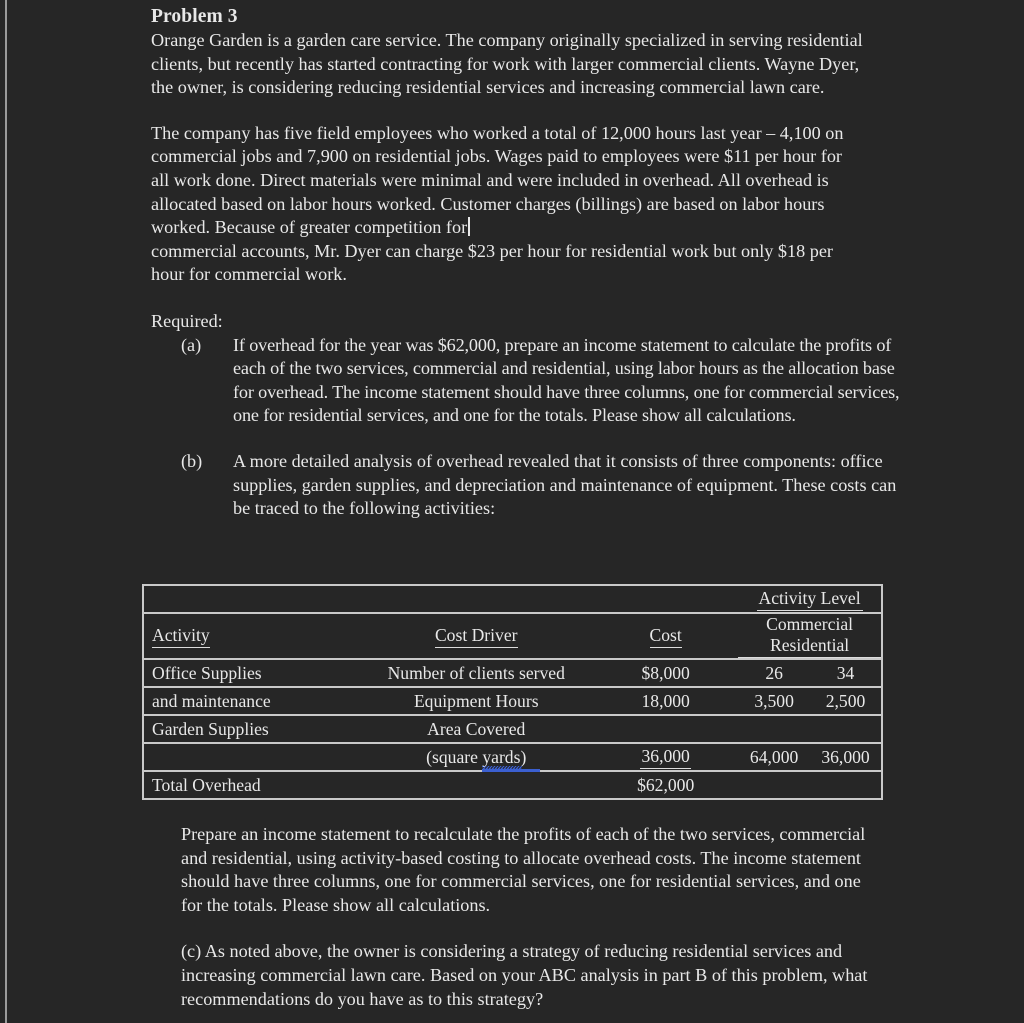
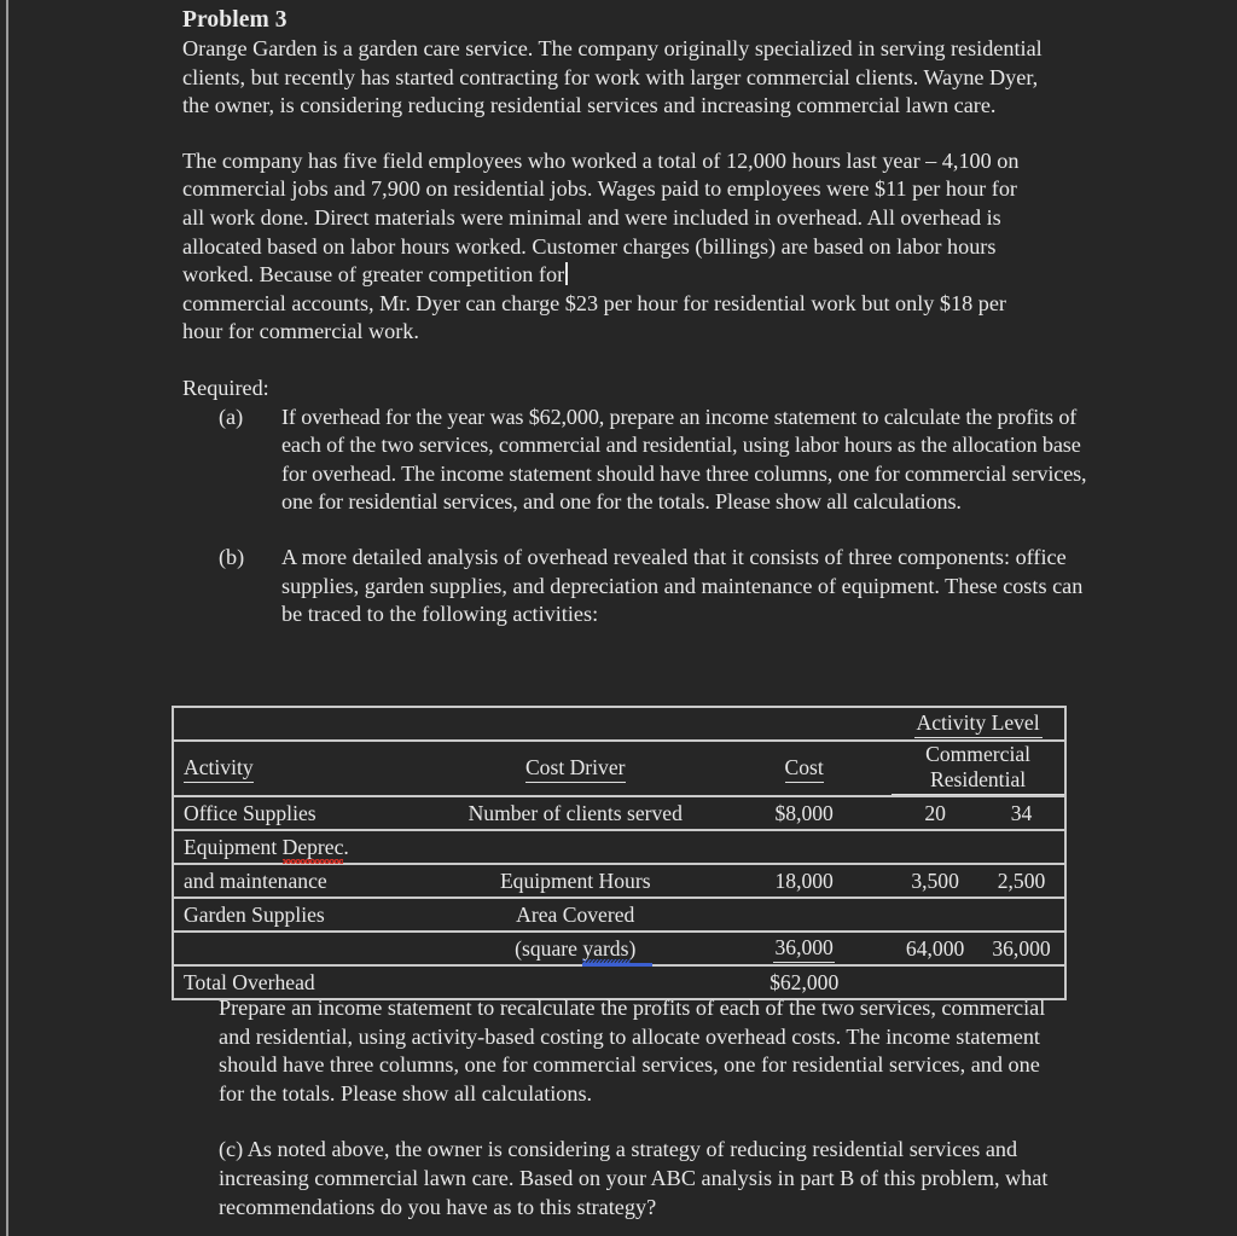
  Problem 3
  Orange Garden is a garden care service. The company originally specialized in serving residential clients, but recently has started contracting for work with larger commercial clients. Wayne Dyer, the owner, is considering reducing residential services and increasing commercial lawn care.
  The company has five field employees who worked a total of 12,000 hours last year – 4,100 on commercial jobs and 7,900 on residential jobs. Wages paid to employees were $11 per hour for all work done. Direct materials were minimal and were included in overhead. All overhead is allocated based on labor hours worked. Customer charges (billings) are based on labor hours worked. Because of greater competition for
  commercial accounts, Mr. Dyer can charge $23 per hour for residential work but only $18 per hour for commercial work.
  Required:
  (a)
  If overhead for the year was $62,000, prepare an income statement to calculate the profits of each of the two services, commercial and residential, using labor hours as the allocation base for overhead. The income statement should have three columns, one for commercial services, one for residential services, and one for the totals. Please show all calculations.
  (b)
  A more detailed analysis of overhead revealed that it consists of three components: office supplies, garden supplies, and depreciation and maintenance of equipment. These costs can be traced to the following activities:
  			Activity Level
  Activity	Cost Driver	Cost	Commercial Residential
- Office Supplies	Number of clients served	$8,000	26	34
+ Office Supplies	Number of clients served	$8,000	20	34
+ Equipment Deprec.
  and maintenance	Equipment Hours	18,000	3,500	2,500
  Garden Supplies	Area Covered
  	(square yards)	36,000	64,000	36,000
  Total Overhead		$62,000
  Prepare an income statement to recalculate the profits of each of the two services, commercial and residential, using activity-based costing to allocate overhead costs. The income statement should have three columns, one for commercial services, one for residential services, and one for the totals. Please show all calculations.
  (c) As noted above, the owner is considering a strategy of reducing residential services and increasing commercial lawn care. Based on your ABC analysis in part B of this problem, what recommendations do you have as to this strategy?
